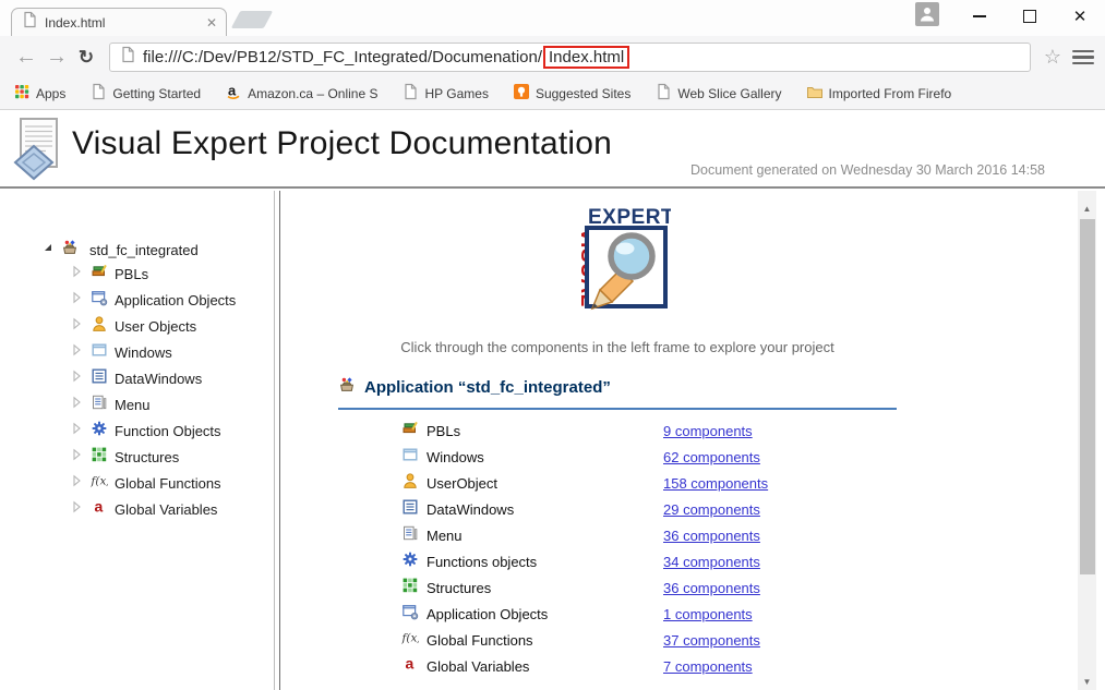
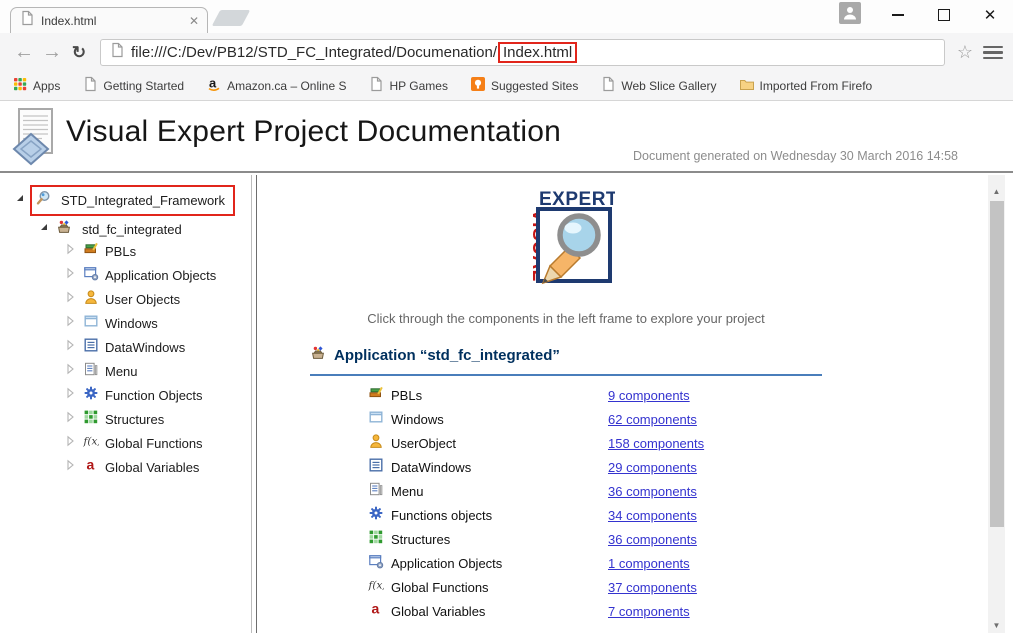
  Index.html
  ✕
  ✕
  ←
  →
  ↻
  file:///C:/Dev/PB12/STD_FC_Integrated/Documenation/
  Index.html
  ☆
  Apps
  Getting Started
  a
  Amazon.ca – Online S
  HP Games
  Suggested Sites
  Web Slice Gallery
  Imported From Firefo
  Visual Expert Project Documentation
  Document generated on Wednesday 30 March 2016 14:58
+ STD_Integrated_Framework
  std_fc_integrated
  PBLs
  Application Objects
  User Objects
  Windows
  DataWindows
  Menu
  Function Objects
  Structures
  f(x
  Global Functions
  a
  Global Variables
  EXPERT
  Click through the components in the left frame to explore your project
  Application “std_fc_integrated”
  PBLs
  9 components
  Windows
  62 components
  UserObject
  158 components
  DataWindows
  29 components
  Menu
  36 components
  Functions objects
  34 components
  Structures
  36 components
  Application Objects
  1 components
  f(x
  Global Functions
  37 components
  a
  Global Variables
  7 components
  ▲
  ▼
